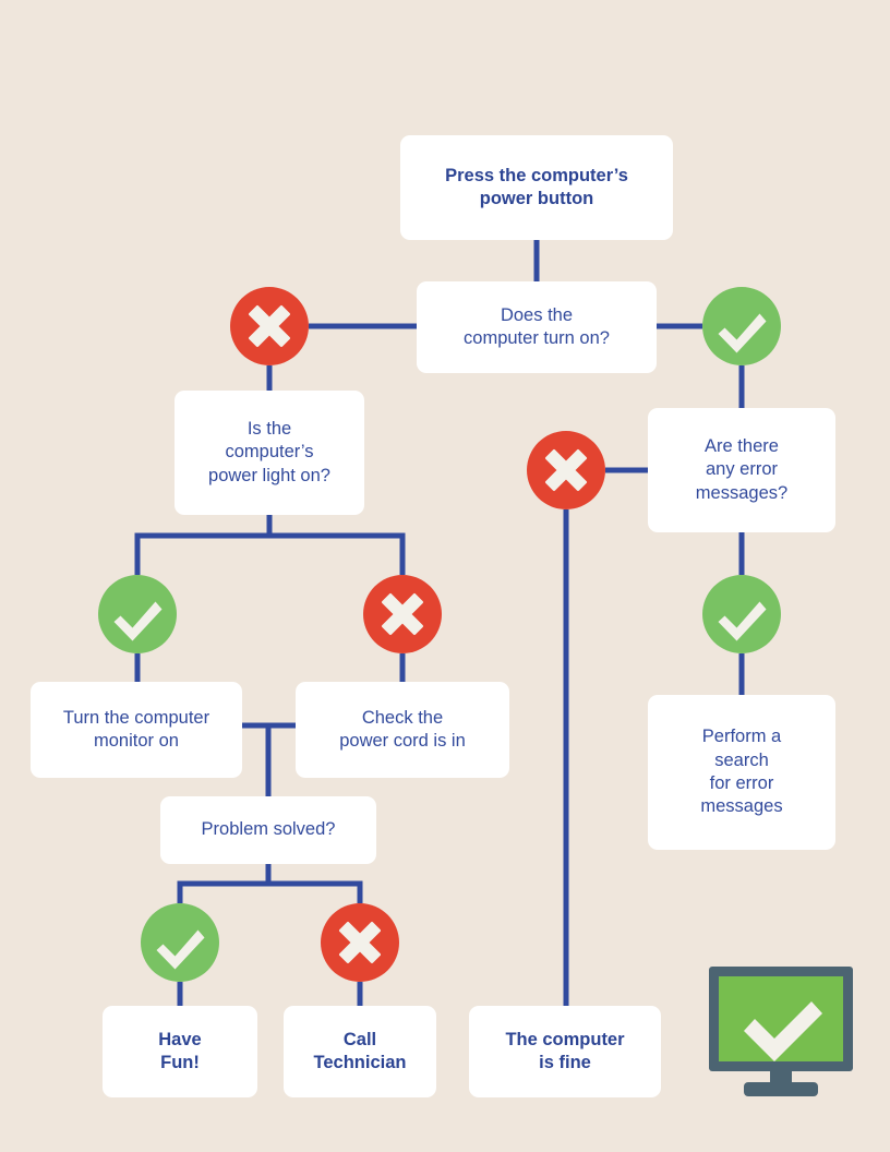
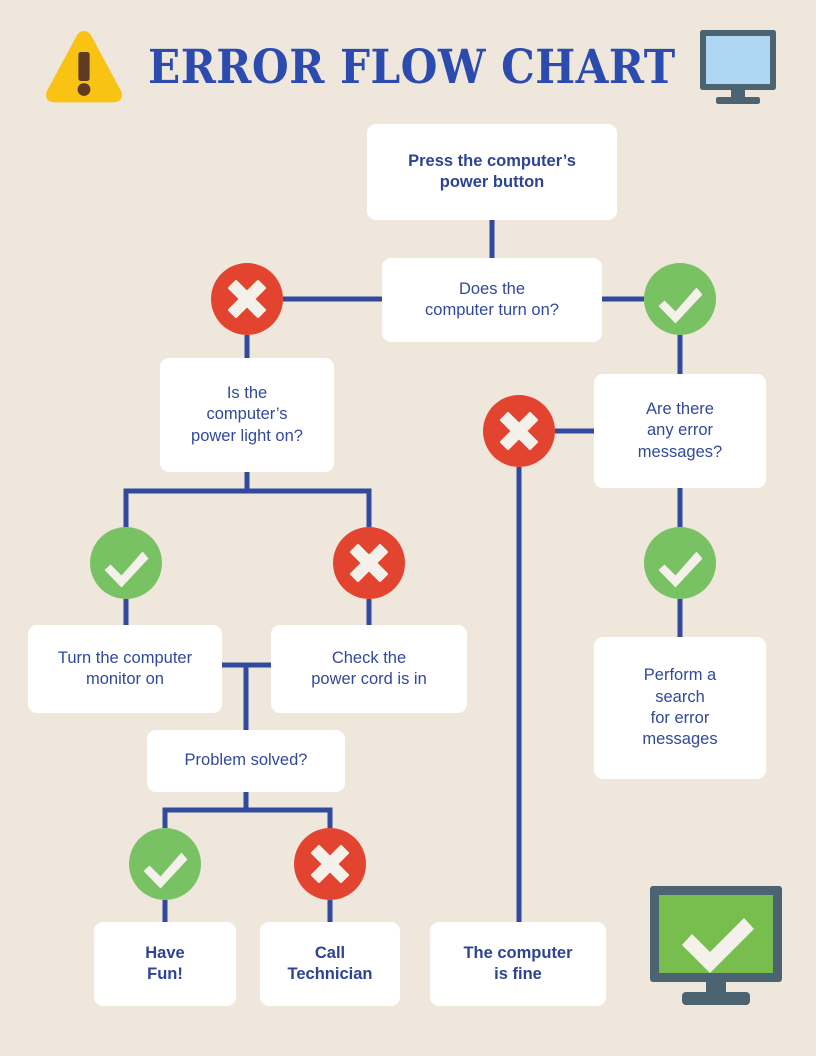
+ ERROR FLOW CHART
  Press the computer’s
  power button
  Does the
  computer turn on?
  Is the
  computer’s
  power light on?
  Are there
  any error
  messages?
  Turn the computer
  monitor on
  Check the
  power cord is in
  Perform a
  search
  for error
  messages
  Problem solved?
  Have
  Fun!
  Call
  Technician
  The computer
  is fine
